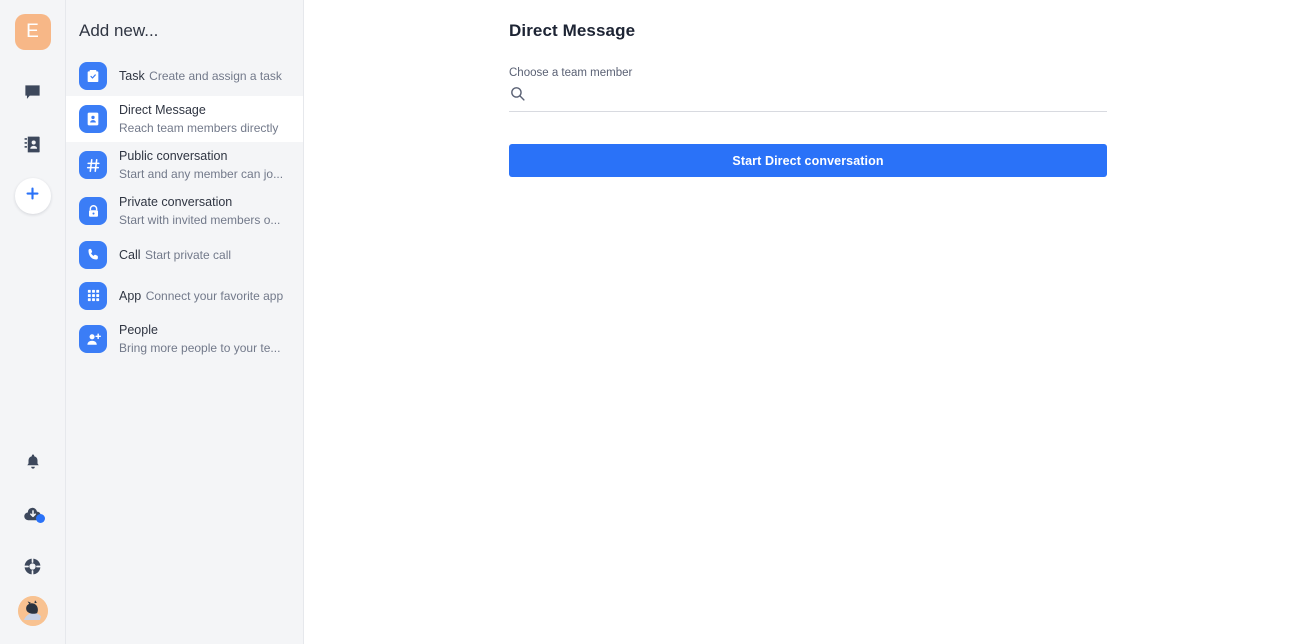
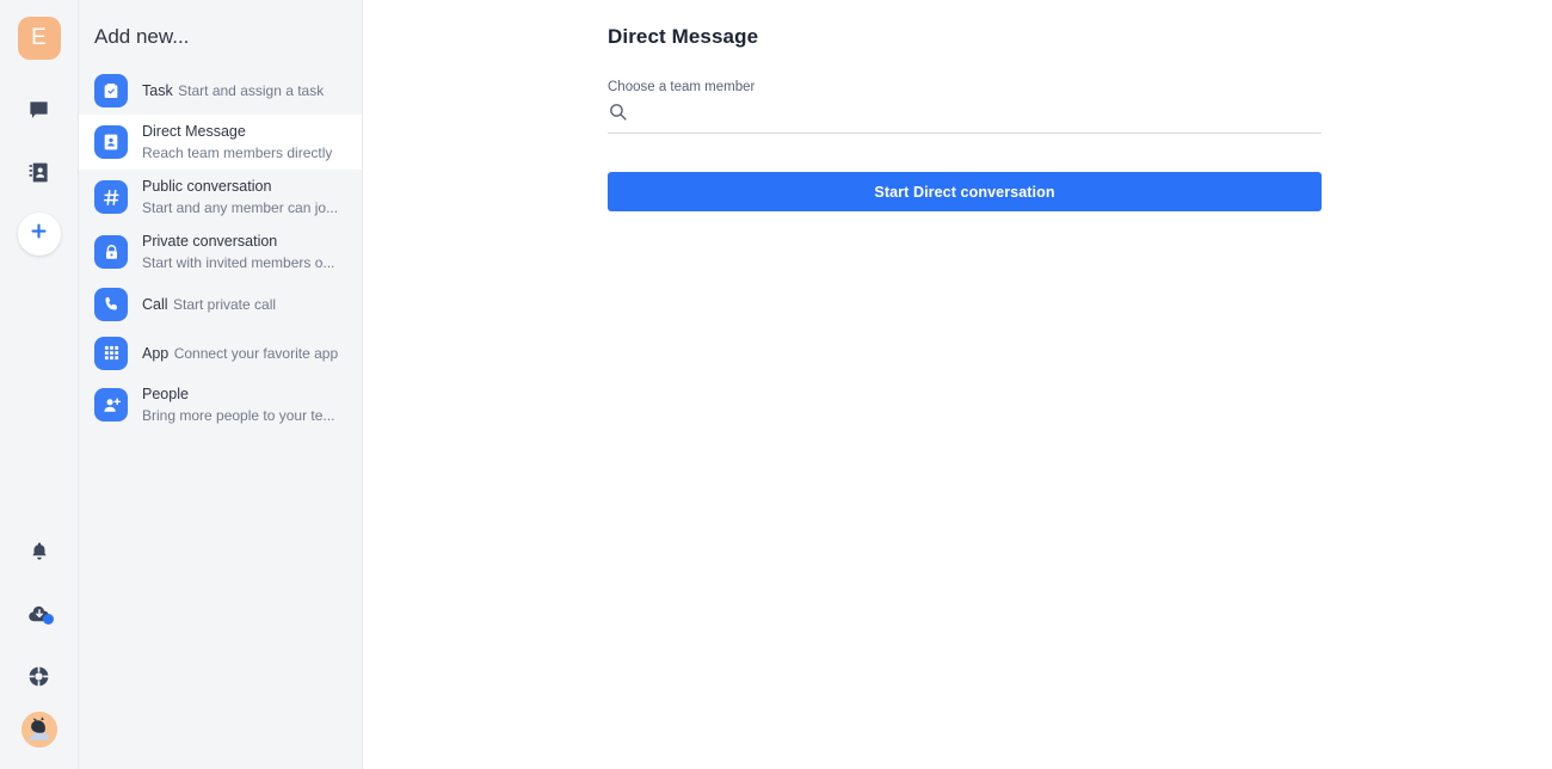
  E
  Add new...
- Task Create and assign a task
+ Task Start and assign a task
  Direct Message Reach team members directly
  Public conversation Start and any member can jo...
  Private conversation Start with invited members o...
  Call Start private call
  App Connect your favorite app
  People Bring more people to your te...
  Direct Message
  Choose a team member
  Start Direct conversation
